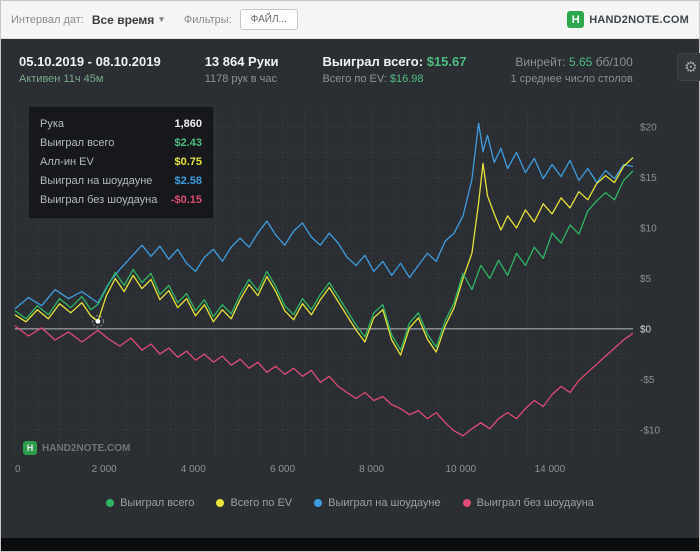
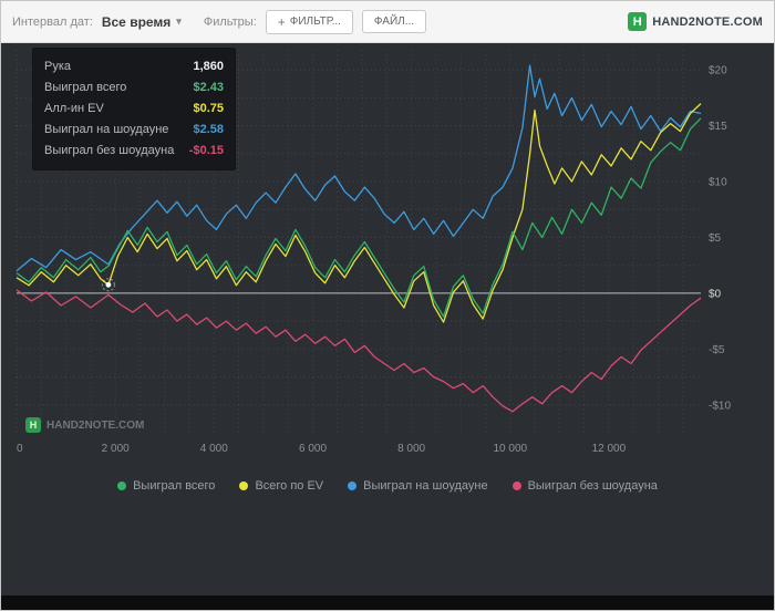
  Интервал дат:
  Все время
  ▾
  Фильтры:
+ +
+ ФИЛЬТР...
  ФАЙЛ...
  H
  HAND2NOTE.COM
- 05.10.2019 - 08.10.2019
- Активен 11ч 45м
- 13 864 Руки
- 1178 рук в час
- Выиграл всего: $15.67
- Всего по EV: $16.98
- Винрейт: 5.65 бб/100
- 1 среднее число столов
- ⚙
  0
  2 000
  4 000
  6 000
  8 000
  10 000
- 14 000
+ 12 000
  $20
  $15
  $10
  $5
  $0
  -$5
  -$10
  Рука
  1,860
  Выиграл всего
  $2.43
  Алл-ин EV
  $0.75
  Выиграл на шоудауне
  $2.58
  Выиграл без шоудауна
  -$0.15
  H
  HAND2NOTE.COM
  Выиграл всего
  Всего по EV
  Выиграл на шоудауне
  Выиграл без шоудауна
